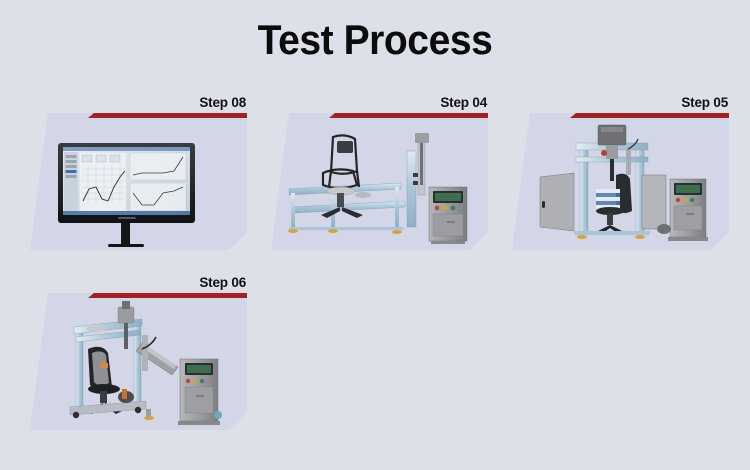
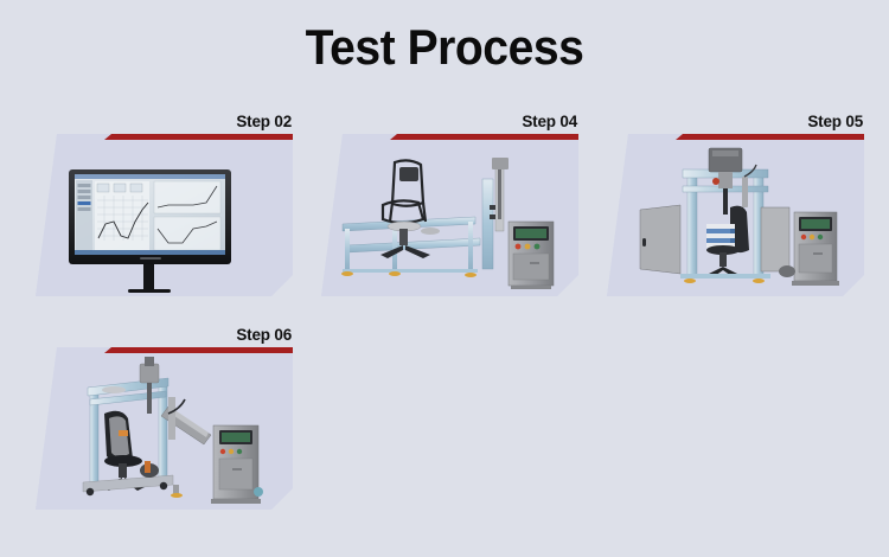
  Test Process
- Step 08
+ Step 02
  Step 04
  Step 05
  Step 06
